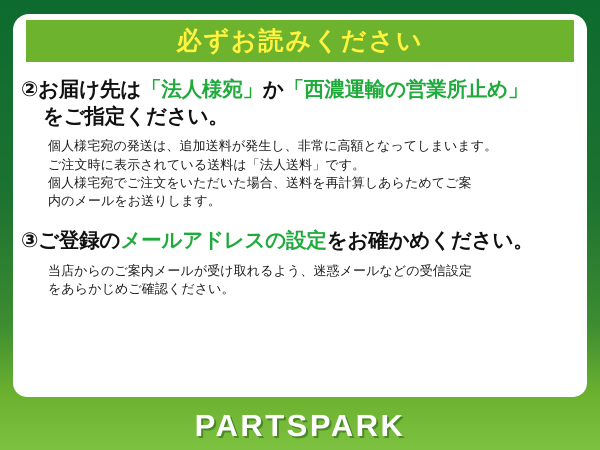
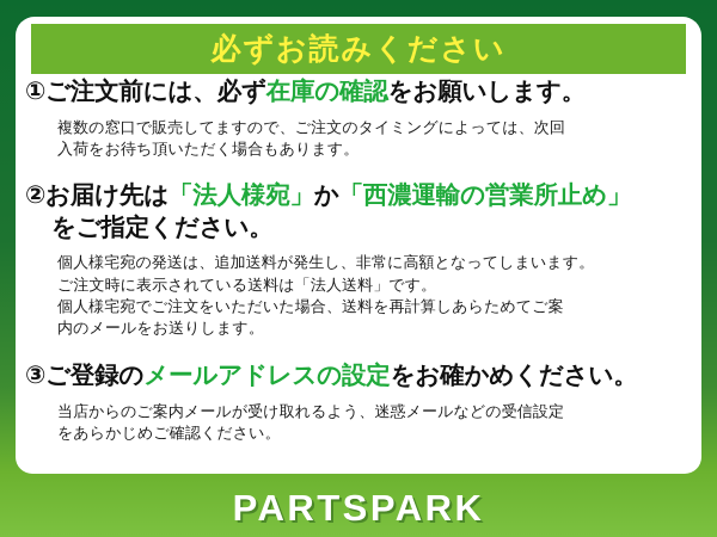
  必ずお読みください
+ ①ご注文前には、必ず在庫の確認をお願いします。
+ 複数の窓口で販売してますので、ご注文のタイミングによっては、次回
+ 入荷をお待ち頂いただく場合もあります。
  ②お届け先は「法人様宛」か「西濃運輸の営業所止め」
  をご指定ください。
  個人様宅宛の発送は、追加送料が発生し、非常に高額となってしまいます。
  ご注文時に表示されている送料は「法人送料」です。
  個人様宅宛でご注文をいただいた場合、送料を再計算しあらためてご案
  内のメールをお送りします。
  ③ご登録のメールアドレスの設定をお確かめください。
  当店からのご案内メールが受け取れるよう、迷惑メールなどの受信設定
  をあらかじめご確認ください。
  PARTSPARK
